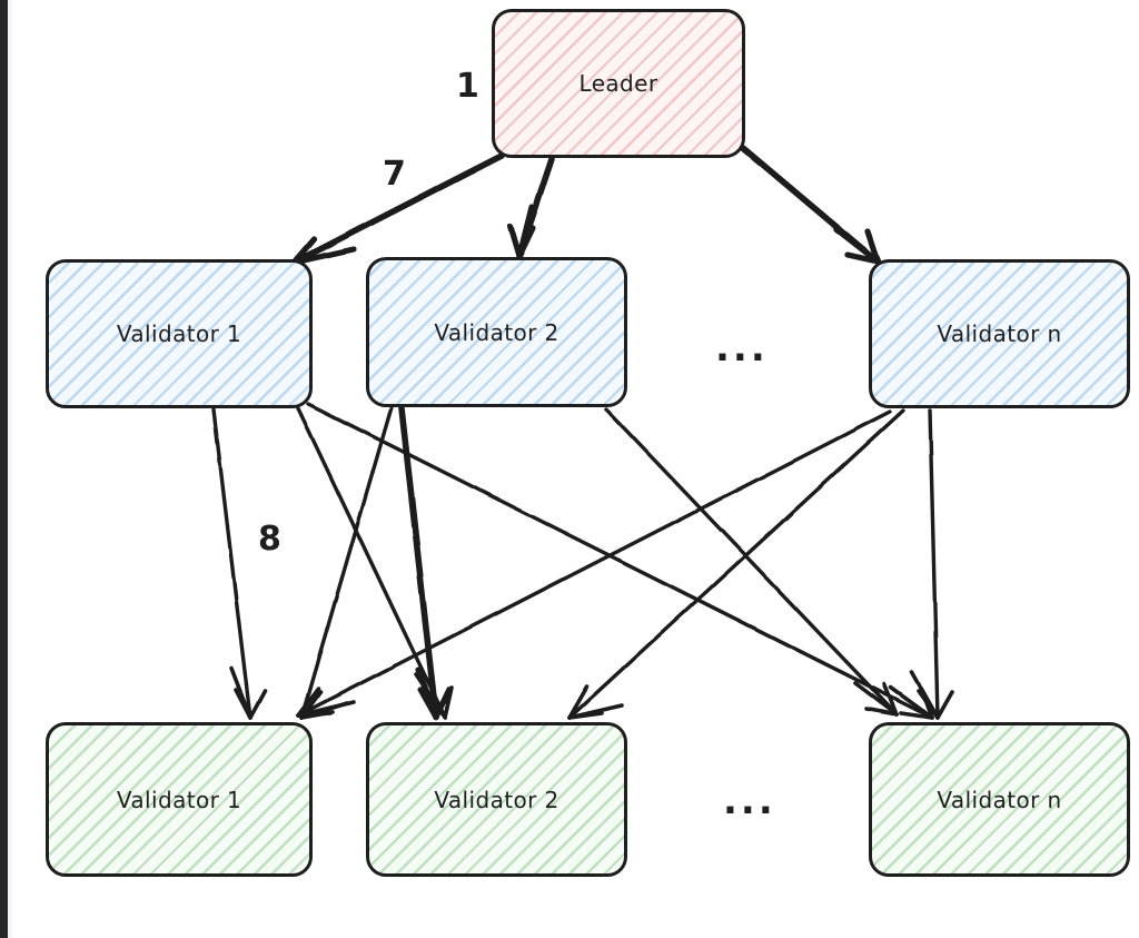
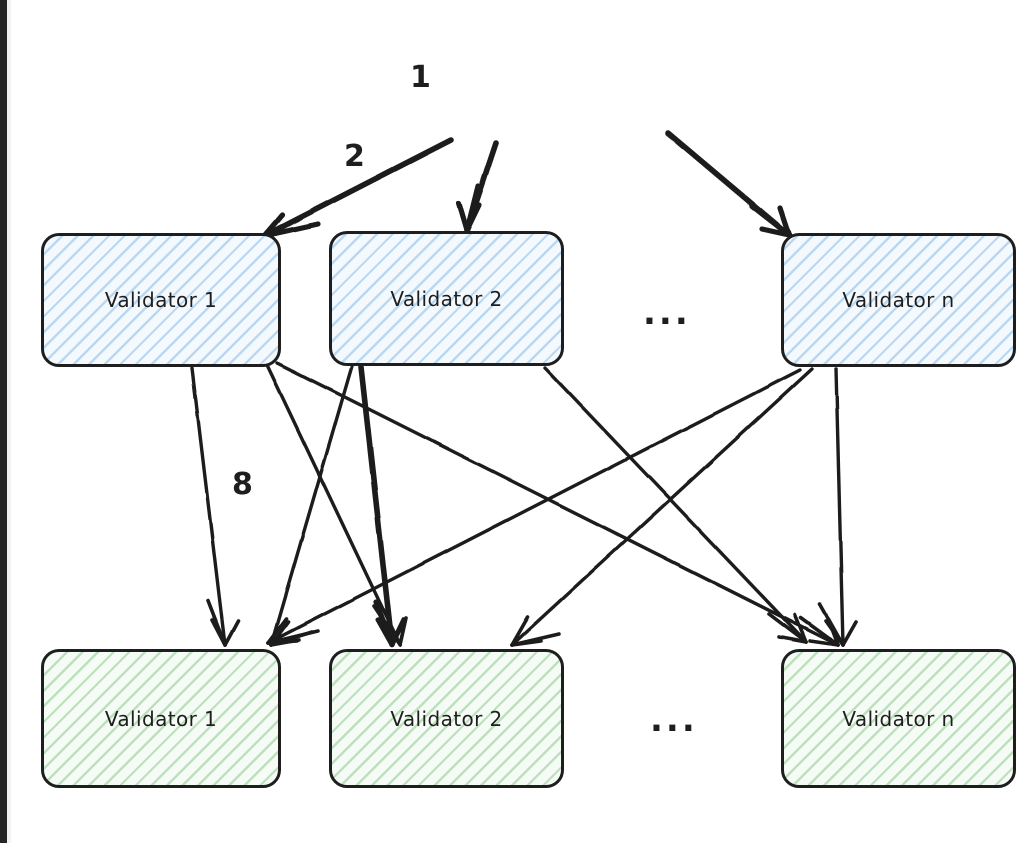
- Leader
  Validator 1
  Validator 2
  Validator n
  Validator 1
  Validator 2
  Validator n
  ...
  ...
  1
- 7
+ 2
  8
